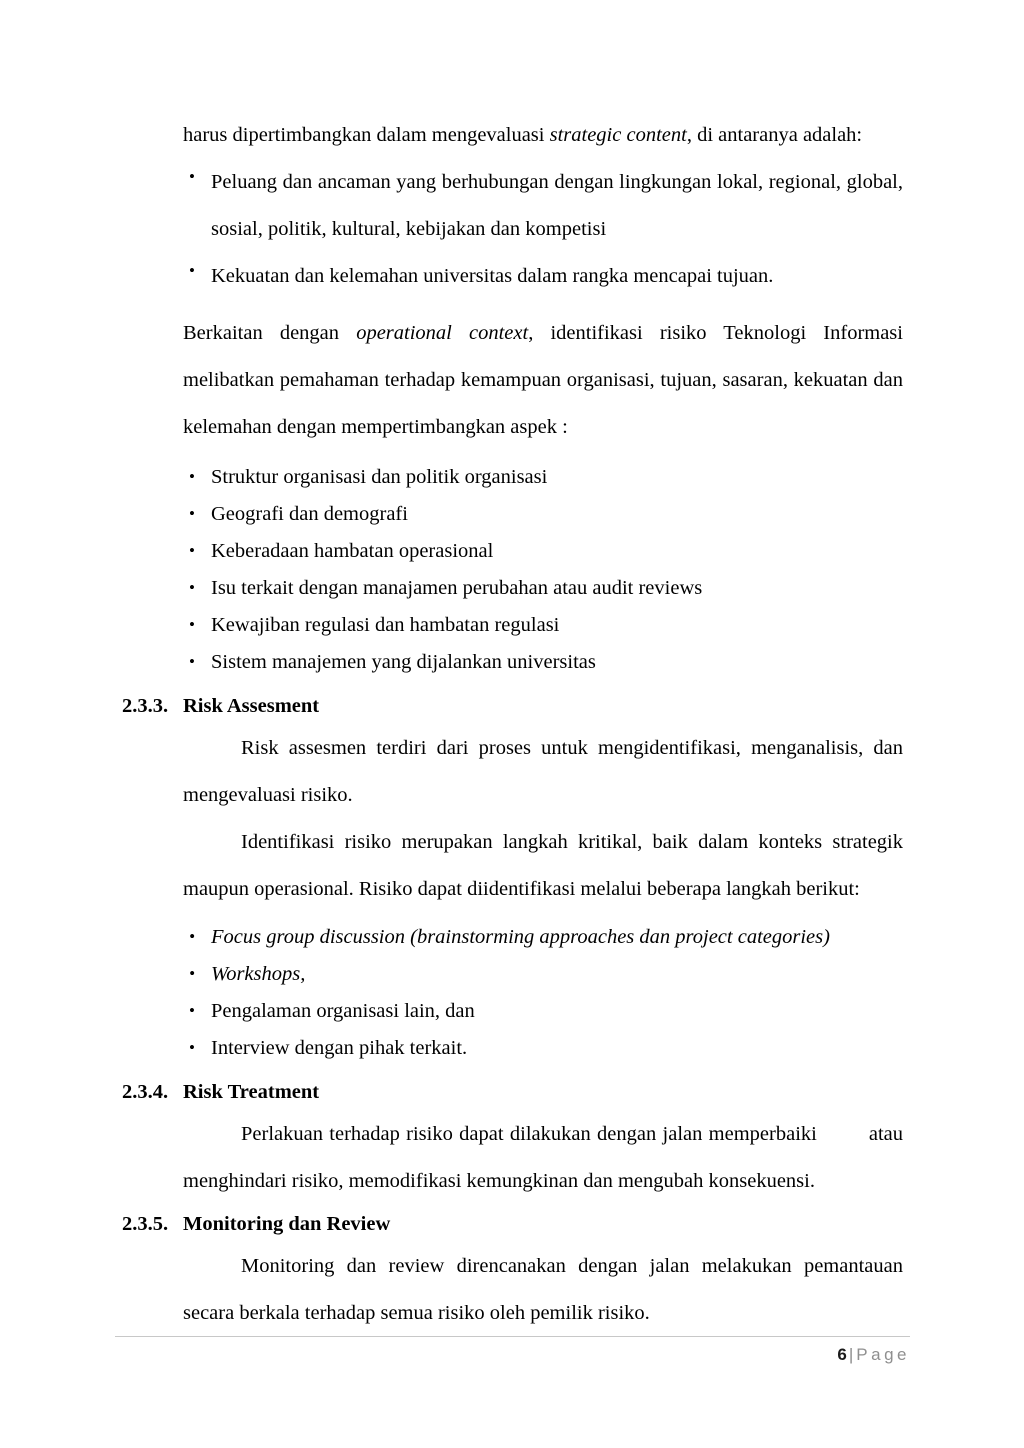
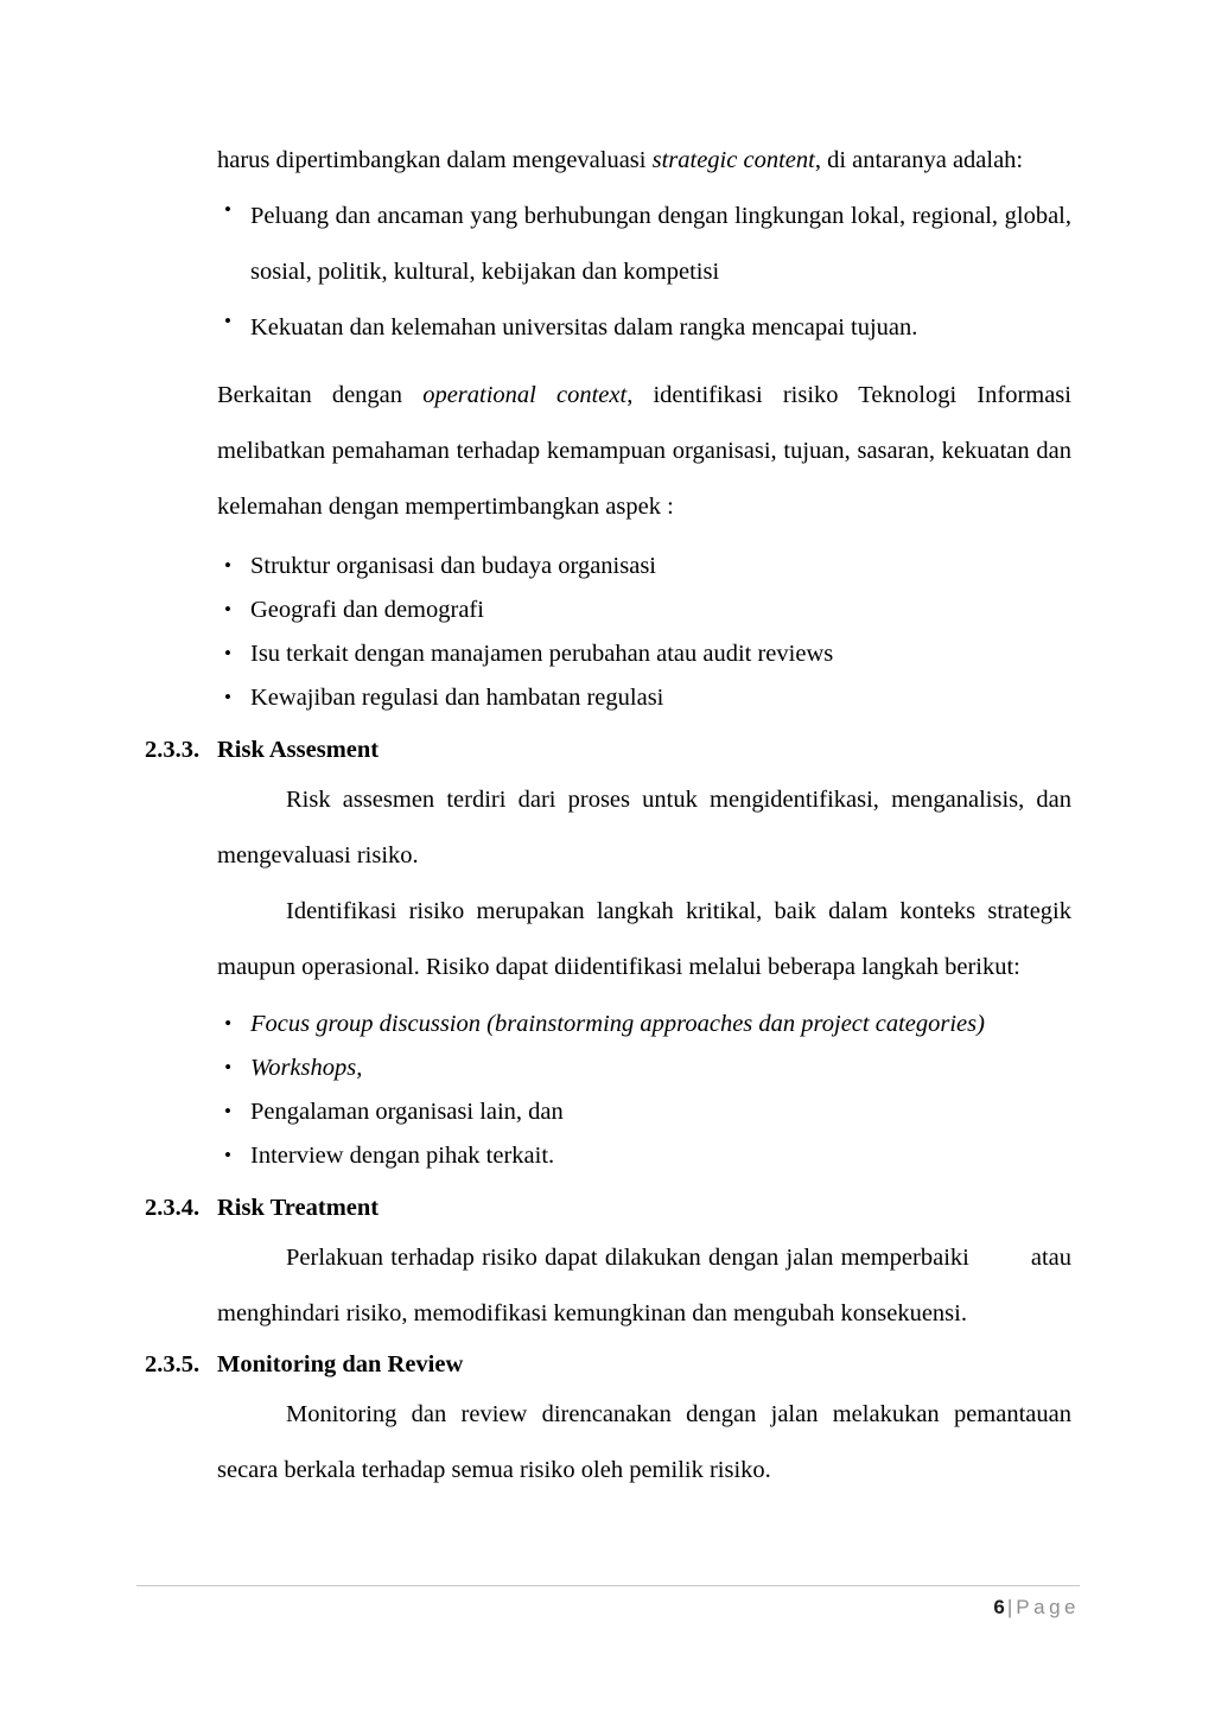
  harus dipertimbangkan dalam mengevaluasi strategic content, di antaranya adalah:
  Peluang dan ancaman yang berhubungan dengan lingkungan lokal, regional, global, sosial, politik, kultural, kebijakan dan kompetisi
  Kekuatan dan kelemahan universitas dalam rangka mencapai tujuan.
  Berkaitan dengan operational context, identifikasi risiko Teknologi Informasi melibatkan pemahaman terhadap kemampuan organisasi, tujuan, sasaran, kekuatan dan kelemahan dengan mempertimbangkan aspek :
- Struktur organisasi dan politik organisasi
+ Struktur organisasi dan budaya organisasi
  Geografi dan demografi
- Keberadaan hambatan operasional
  Isu terkait dengan manajamen perubahan atau audit reviews
  Kewajiban regulasi dan hambatan regulasi
- Sistem manajemen yang dijalankan universitas
  2.3.3. Risk Assesment
  Risk assesmen terdiri dari proses untuk mengidentifikasi, menganalisis, dan mengevaluasi risiko.
  Identifikasi risiko merupakan langkah kritikal, baik dalam konteks strategik maupun operasional. Risiko dapat diidentifikasi melalui beberapa langkah berikut:
  Focus group discussion (brainstorming approaches dan project categories)
  Workshops,
  Pengalaman organisasi lain, dan
  Interview dengan pihak terkait.
  2.3.4. Risk Treatment
  Perlakuan terhadap risiko dapat dilakukan dengan jalan memperbaiki atau menghindari risiko, memodifikasi kemungkinan dan mengubah konsekuensi.
  2.3.5. Monitoring dan Review
  Monitoring dan review direncanakan dengan jalan melakukan pemantauan secara berkala terhadap semua risiko oleh pemilik risiko.
  6| Page
